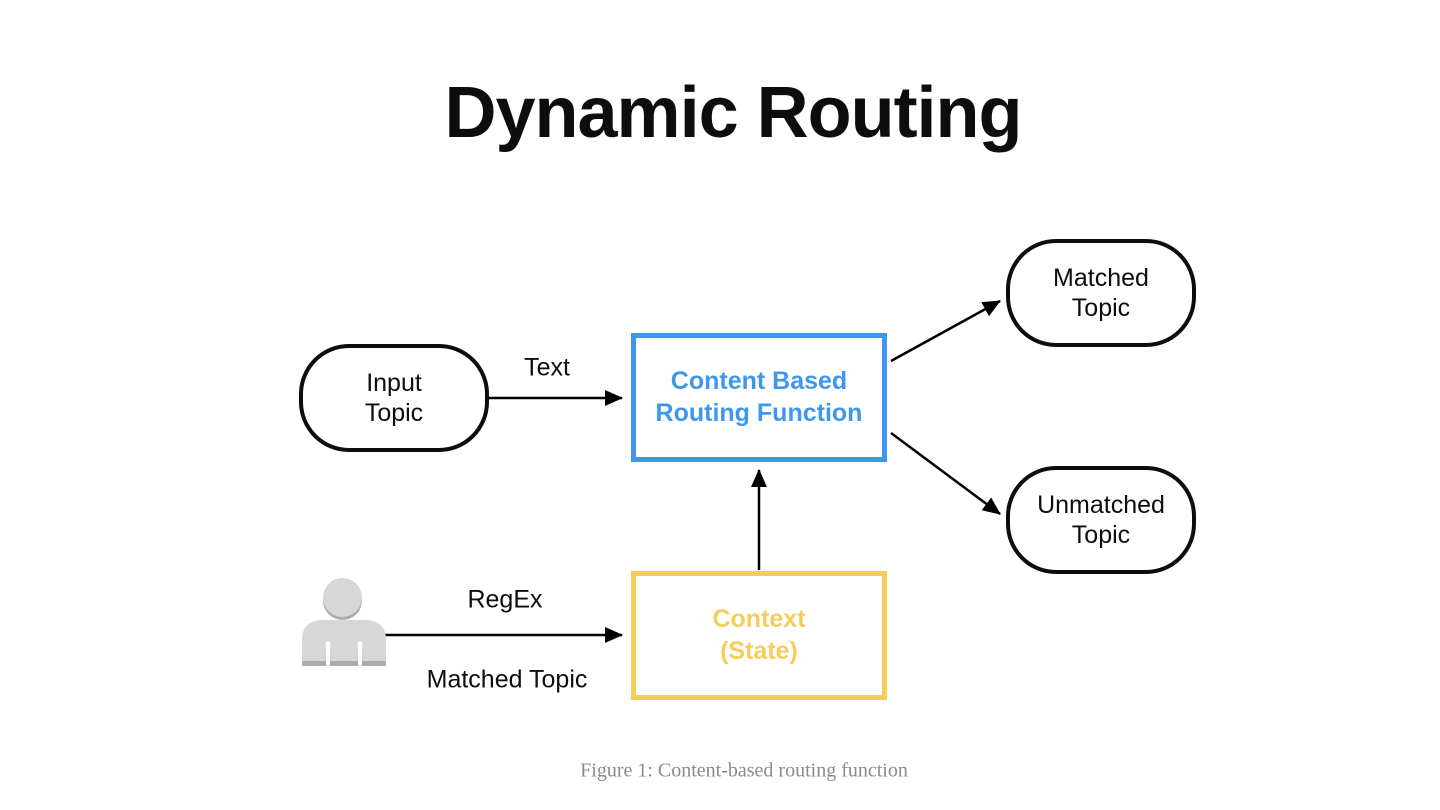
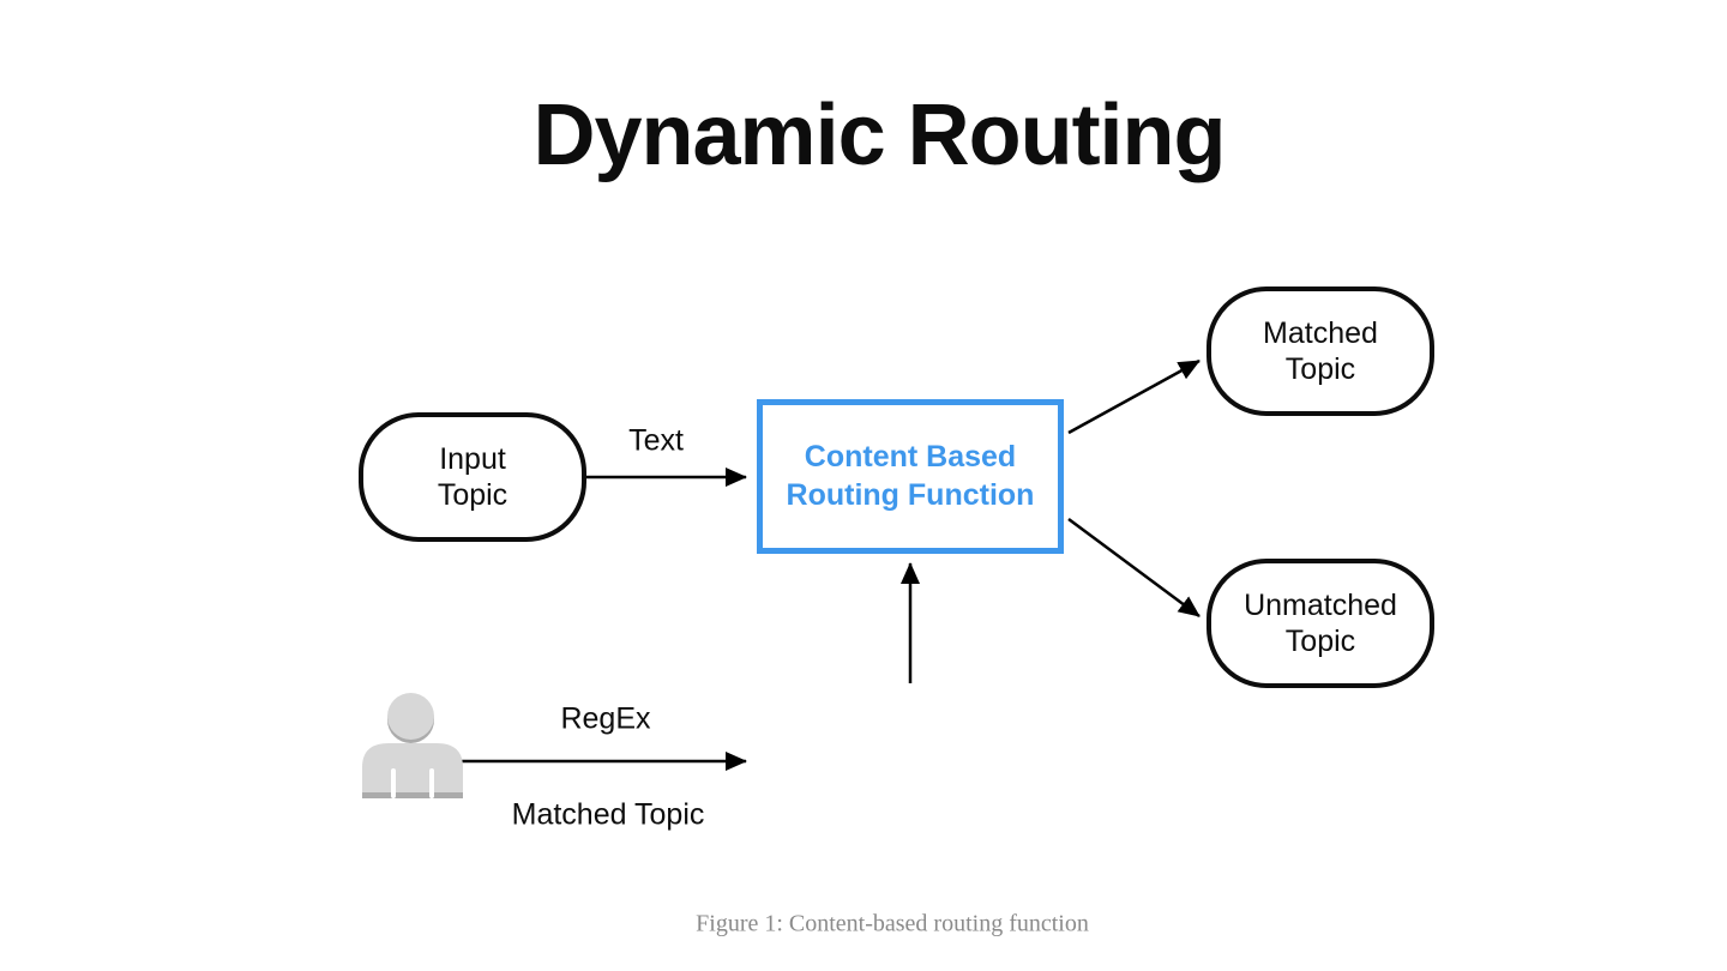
  Dynamic Routing
  Input
  Topic
  Content Based
  Routing Function
  Matched
  Topic
  Unmatched
  Topic
- Context
- (State)
  Text
  RegEx
  Matched Topic
  Figure 1: Content-based routing function
